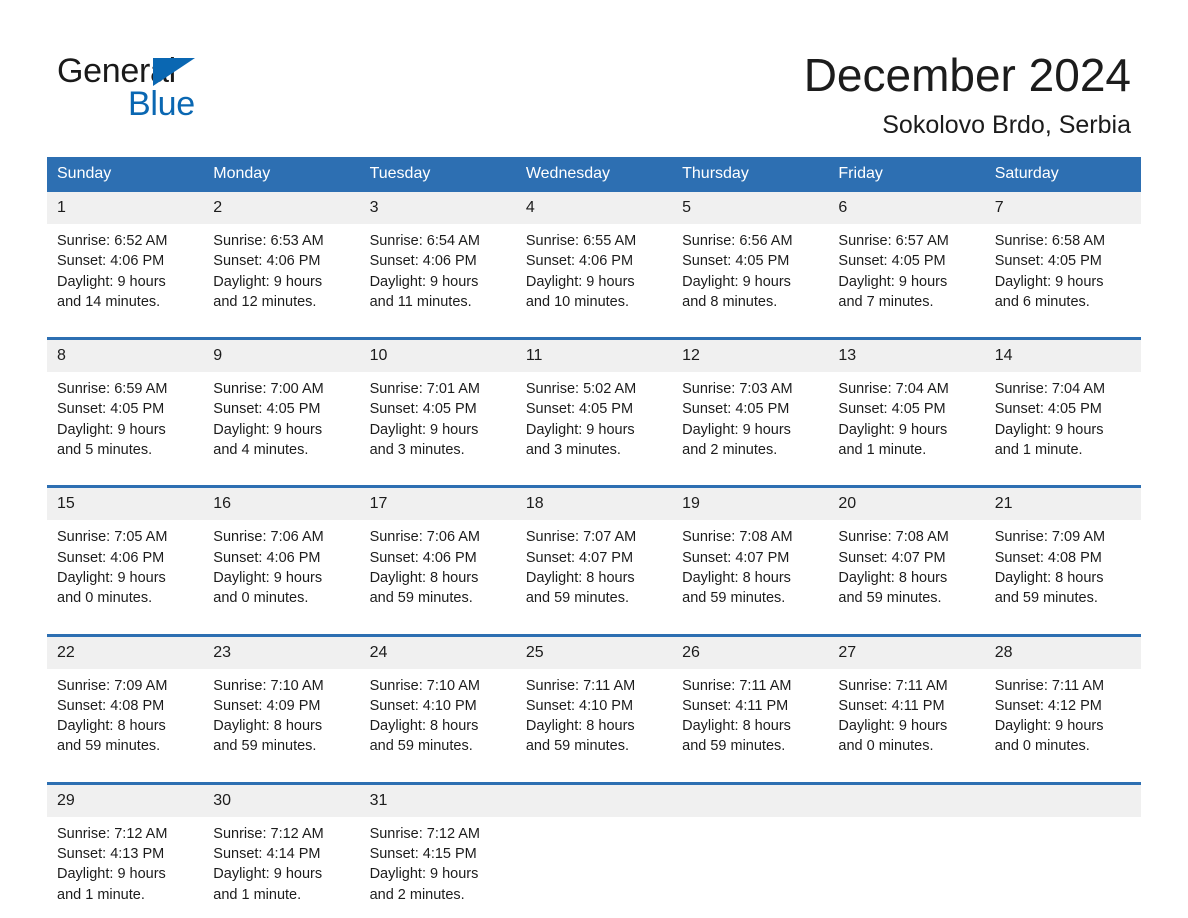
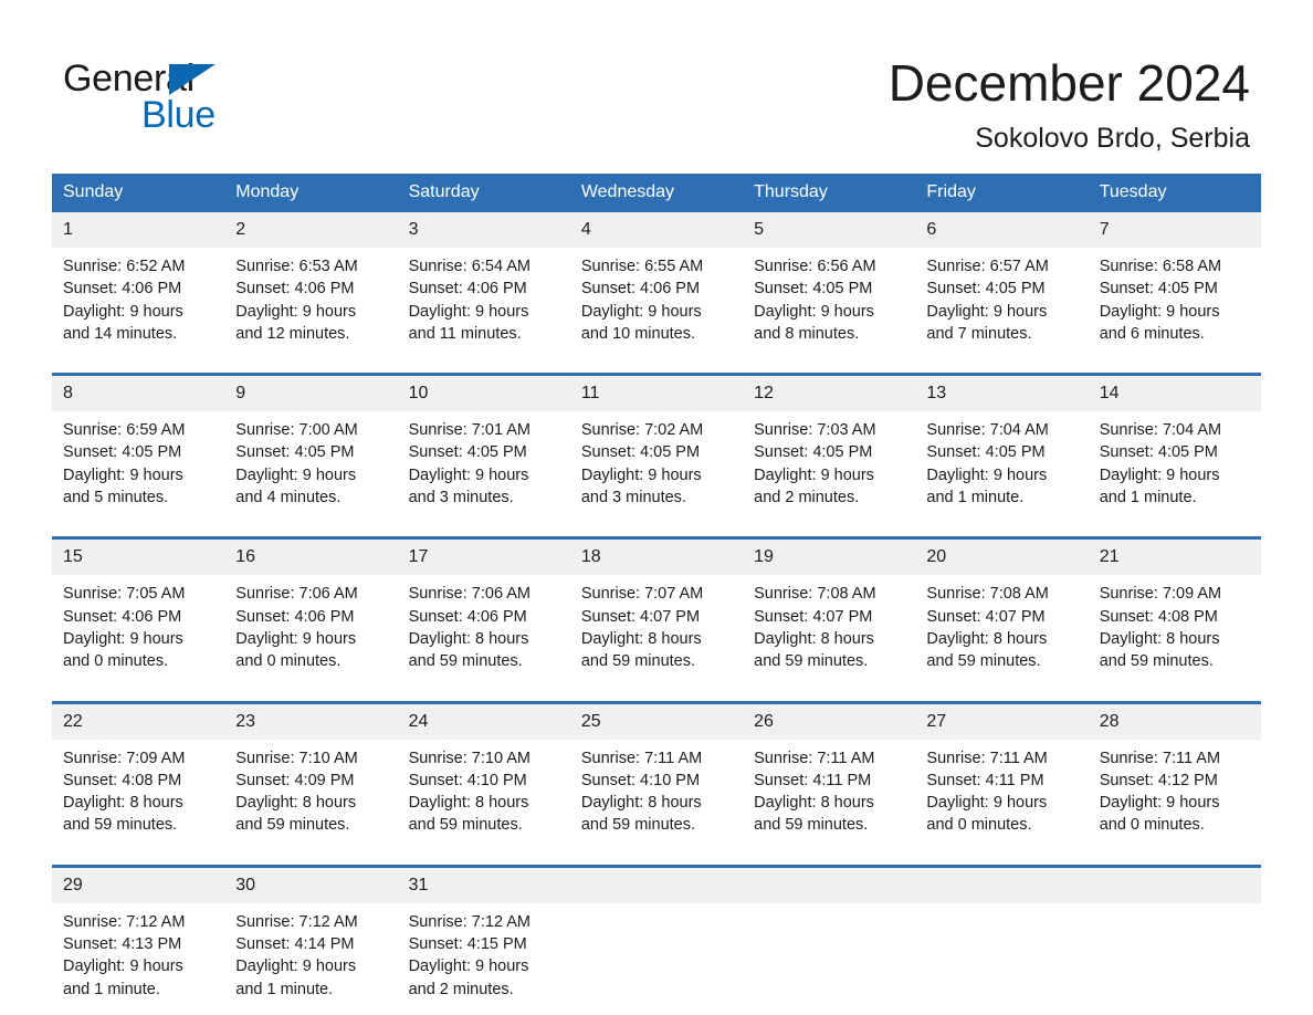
  General
  Blue
  December 2024
  Sokolovo Brdo, Serbia
  Sunday
  Monday
- Tuesday
+ Saturday
  Wednesday
  Thursday
  Friday
- Saturday
+ Tuesday
  1
  Sunrise: 6:52 AM
  Sunset: 4:06 PM
  Daylight: 9 hours
  and 14 minutes.
  2
  Sunrise: 6:53 AM
  Sunset: 4:06 PM
  Daylight: 9 hours
  and 12 minutes.
  3
  Sunrise: 6:54 AM
  Sunset: 4:06 PM
  Daylight: 9 hours
  and 11 minutes.
  4
  Sunrise: 6:55 AM
  Sunset: 4:06 PM
  Daylight: 9 hours
  and 10 minutes.
  5
  Sunrise: 6:56 AM
  Sunset: 4:05 PM
  Daylight: 9 hours
  and 8 minutes.
  6
  Sunrise: 6:57 AM
  Sunset: 4:05 PM
  Daylight: 9 hours
  and 7 minutes.
  7
  Sunrise: 6:58 AM
  Sunset: 4:05 PM
  Daylight: 9 hours
  and 6 minutes.
  8
  Sunrise: 6:59 AM
  Sunset: 4:05 PM
  Daylight: 9 hours
  and 5 minutes.
  9
  Sunrise: 7:00 AM
  Sunset: 4:05 PM
  Daylight: 9 hours
  and 4 minutes.
  10
  Sunrise: 7:01 AM
  Sunset: 4:05 PM
  Daylight: 9 hours
  and 3 minutes.
  11
- Sunrise: 5:02 AM
+ Sunrise: 7:02 AM
  Sunset: 4:05 PM
  Daylight: 9 hours
  and 3 minutes.
  12
  Sunrise: 7:03 AM
  Sunset: 4:05 PM
  Daylight: 9 hours
  and 2 minutes.
  13
  Sunrise: 7:04 AM
  Sunset: 4:05 PM
  Daylight: 9 hours
  and 1 minute.
  14
  Sunrise: 7:04 AM
  Sunset: 4:05 PM
  Daylight: 9 hours
  and 1 minute.
  15
  Sunrise: 7:05 AM
  Sunset: 4:06 PM
  Daylight: 9 hours
  and 0 minutes.
  16
  Sunrise: 7:06 AM
  Sunset: 4:06 PM
  Daylight: 9 hours
  and 0 minutes.
  17
  Sunrise: 7:06 AM
  Sunset: 4:06 PM
  Daylight: 8 hours
  and 59 minutes.
  18
  Sunrise: 7:07 AM
  Sunset: 4:07 PM
  Daylight: 8 hours
  and 59 minutes.
  19
  Sunrise: 7:08 AM
  Sunset: 4:07 PM
  Daylight: 8 hours
  and 59 minutes.
  20
  Sunrise: 7:08 AM
  Sunset: 4:07 PM
  Daylight: 8 hours
  and 59 minutes.
  21
  Sunrise: 7:09 AM
  Sunset: 4:08 PM
  Daylight: 8 hours
  and 59 minutes.
  22
  Sunrise: 7:09 AM
  Sunset: 4:08 PM
  Daylight: 8 hours
  and 59 minutes.
  23
  Sunrise: 7:10 AM
  Sunset: 4:09 PM
  Daylight: 8 hours
  and 59 minutes.
  24
  Sunrise: 7:10 AM
  Sunset: 4:10 PM
  Daylight: 8 hours
  and 59 minutes.
  25
  Sunrise: 7:11 AM
  Sunset: 4:10 PM
  Daylight: 8 hours
  and 59 minutes.
  26
  Sunrise: 7:11 AM
  Sunset: 4:11 PM
  Daylight: 8 hours
  and 59 minutes.
  27
  Sunrise: 7:11 AM
  Sunset: 4:11 PM
  Daylight: 9 hours
  and 0 minutes.
  28
  Sunrise: 7:11 AM
  Sunset: 4:12 PM
  Daylight: 9 hours
  and 0 minutes.
  29
  Sunrise: 7:12 AM
  Sunset: 4:13 PM
  Daylight: 9 hours
  and 1 minute.
  30
  Sunrise: 7:12 AM
  Sunset: 4:14 PM
  Daylight: 9 hours
  and 1 minute.
  31
  Sunrise: 7:12 AM
  Sunset: 4:15 PM
  Daylight: 9 hours
  and 2 minutes.
